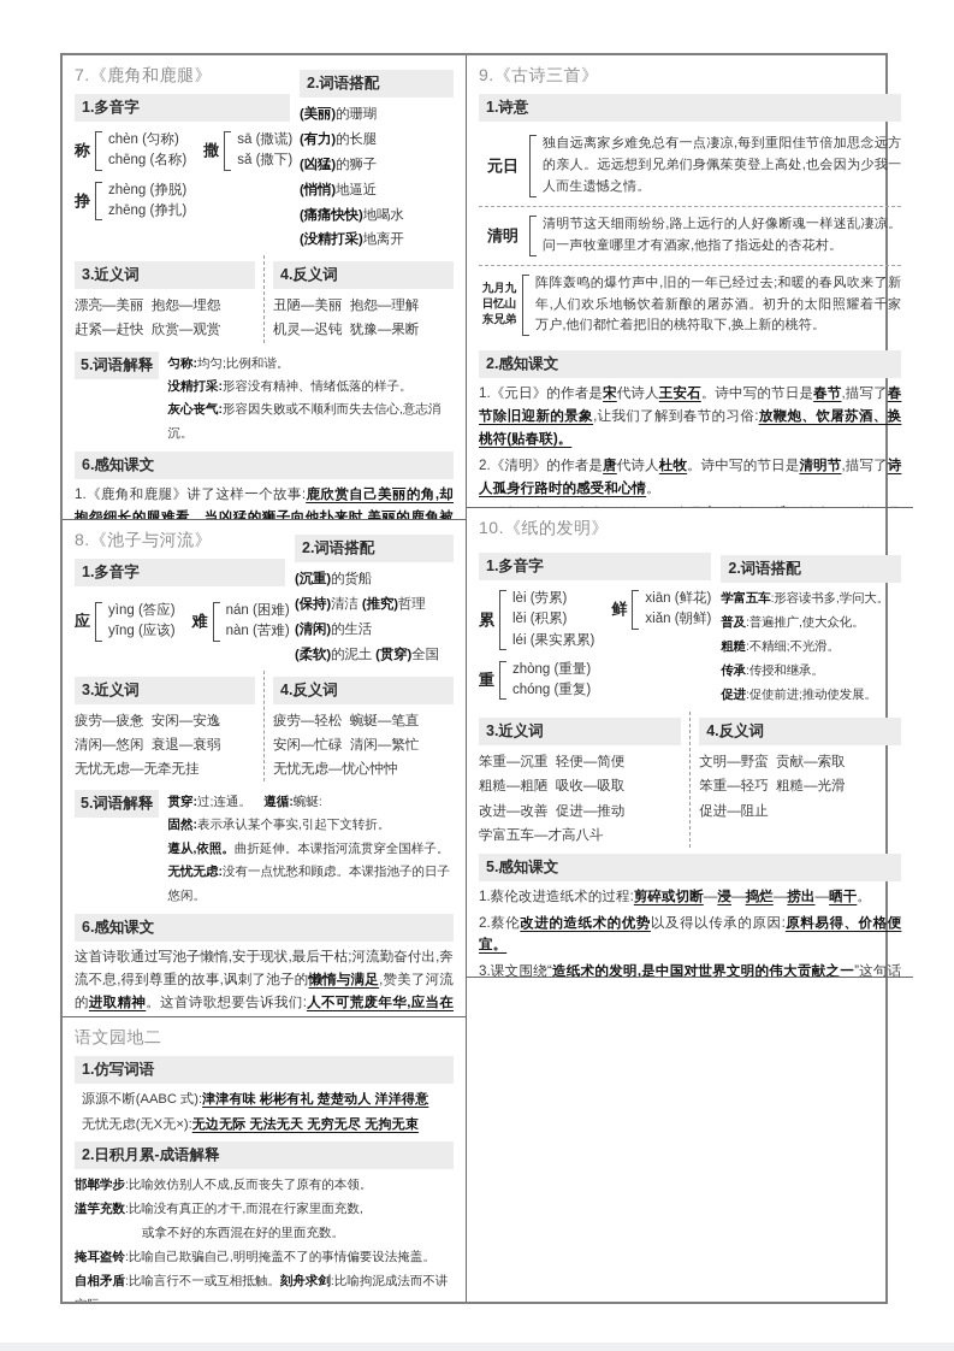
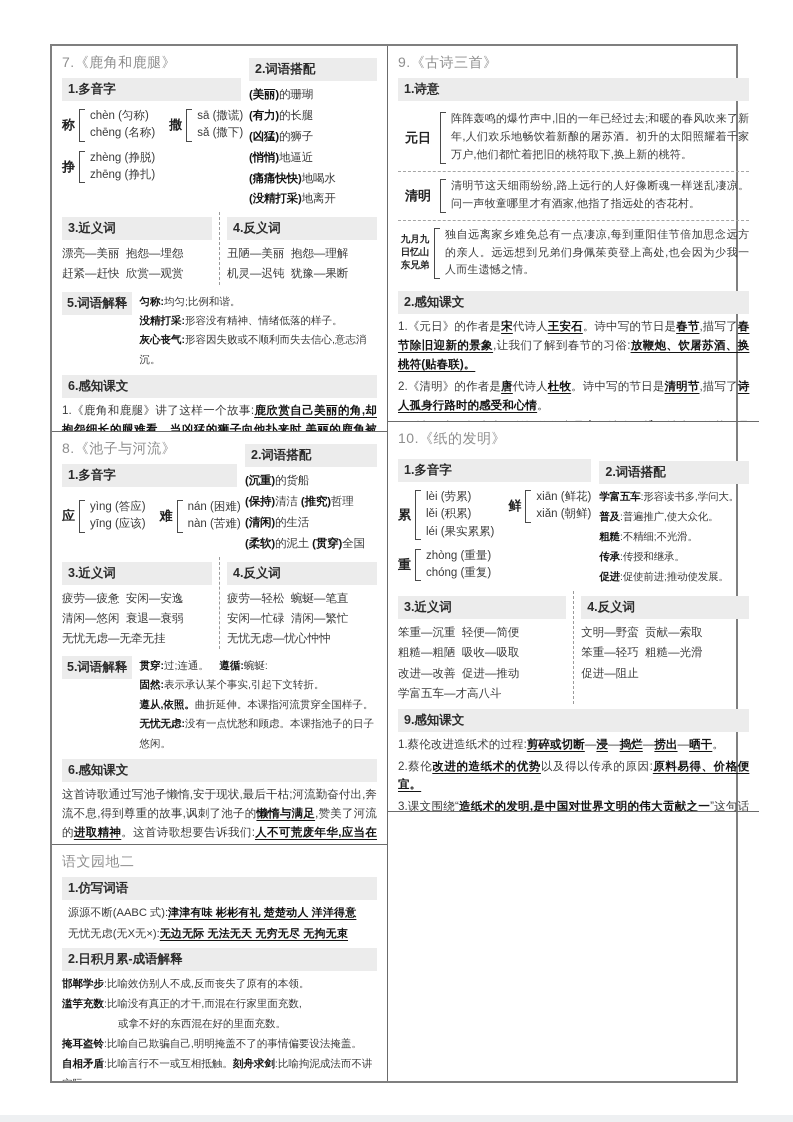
  7.《鹿角和鹿腿》
  1.多音字
  称
  chèn (匀称)
  chēng (名称)
  撒
  sā (撒谎)
  sǎ (撒下)
  挣
  zhèng (挣脱)
  zhēng (挣扎)
  2.词语搭配
  (美丽)的珊瑚
  (有力)的长腿
  (凶猛)的狮子
  (悄悄)地逼近
  (痛痛快快)地喝水
  (没精打采)地离开
  3.近义词
  漂亮—美丽 抱怨—埋怨
  赶紧—赶快 欣赏—观赏
  4.反义词
  丑陋—美丽 抱怨—理解
  机灵—迟钝 犹豫—果断
  5.词语解释
  匀称:均匀;比例和谐。
  没精打采:形容没有精神、情绪低落的样子。
  灰心丧气:形容因失败或不顺利而失去信心,意志消沉。
  6.感知课文
  8.《池子与河流》
  1.多音字
  应
  yìng (答应)
  yīng (应该)
  难
  nán (困难)
  nàn (苦难)
  2.词语搭配
  (沉重)的货船
  (保持)清洁 (推究)哲理
  (清闲)的生活
  (柔软)的泥土 (贯穿)全国
  3.近义词
  疲劳—疲惫 安闲—安逸
  清闲—悠闲 衰退—衰弱
  无忧无虑—无牵无挂
  4.反义词
  疲劳—轻松 蜿蜒—笔直
  安闲—忙碌 清闲—繁忙
  无忧无虑—忧心忡忡
  5.词语解释
  贯穿:过;连通。 遵循:蜿蜒:
  固然:表示承认某个事实,引起下文转折。
  遵从,依照。曲折延伸。本课指河流贯穿全国样子。
  无忧无虑:没有一点忧愁和顾虑。本课指池子的日子悠闲。
  6.感知课文
  语文园地二
  1.仿写词语
  源源不断(AABC 式):津津有味 彬彬有礼 楚楚动人 洋洋得意
  无忧无虑(无X无×):无边无际 无法无天 无穷无尽 无拘无束
  2.日积月累-成语解释
  邯郸学步:比喻效仿别人不成,反而丧失了原有的本领。
  滥竽充数:比喻没有真正的才干,而混在行家里面充数,
  或拿不好的东西混在好的里面充数。
  掩耳盗铃:比喻自己欺骗自己,明明掩盖不了的事情偏要设法掩盖。
  自相矛盾:比喻言行不一或互相抵触。刻舟求剑:比喻拘泥成法而不讲
  9.《古诗三首》
  1.诗意
  元日
- 独自远离家乡难免总有一点凄凉,每到重阳佳节倍加思念远方的亲人。远远想到兄弟们身佩茱萸登上高处,也会因为少我一人而生遗憾之情。
+ 阵阵轰鸣的爆竹声中,旧的一年已经过去;和暖的春风吹来了新年,人们欢乐地畅饮着新酿的屠苏酒。初升的太阳照耀着千家万户,他们都忙着把旧的桃符取下,换上新的桃符。
  清明
  清明节这天细雨纷纷,路上远行的人好像断魂一样迷乱凄凉。问一声牧童哪里才有酒家,他指了指远处的杏花村。
  九月九日忆山东兄弟
- 阵阵轰鸣的爆竹声中,旧的一年已经过去;和暖的春风吹来了新年,人们欢乐地畅饮着新酿的屠苏酒。初升的太阳照耀着千家万户,他们都忙着把旧的桃符取下,换上新的桃符。
+ 独自远离家乡难免总有一点凄凉,每到重阳佳节倍加思念远方的亲人。远远想到兄弟们身佩茱萸登上高处,也会因为少我一人而生遗憾之情。
  2.感知课文
  1.《元日》的作者是宋代诗人王安石。诗中写的节日是春节,描写了春节除旧迎新的景象,让我们了解到春节的习俗:放鞭炮、饮屠苏酒、换桃符(贴春联)。
  2.《清明》的作者是唐代诗人杜牧。诗中写的节日是清明节,描写了诗人孤身行路时的感受和心情。
  10.《纸的发明》
  1.多音字
  累
  lèi (劳累)
  lěi (积累)
  léi (果实累累)
  鲜
  xiān (鲜花)
  xiǎn (朝鲜)
  重
  zhòng (重量)
  chóng (重复)
  2.词语搭配
  学富五车:形容读书多,学问大。
  普及:普遍推广,使大众化。
  粗糙:不精细;不光滑。
  传承:传授和继承。
  促进:促使前进;推动使发展。
  3.近义词
  笨重—沉重 轻便—简便
  粗糙—粗陋 吸收—吸取
  改进—改善 促进—推动
  学富五车—才高八斗
  4.反义词
  文明—野蛮 贡献—索取
  笨重—轻巧 粗糙—光滑
  促进—阻止
- 5.感知课文
+ 9.感知课文
  1.蔡伦改进造纸术的过程:剪碎或切断—浸—捣烂—捞出—晒干。
  2.蔡伦改进的造纸术的优势以及得以传承的原因:原料易得、价格便宜。
